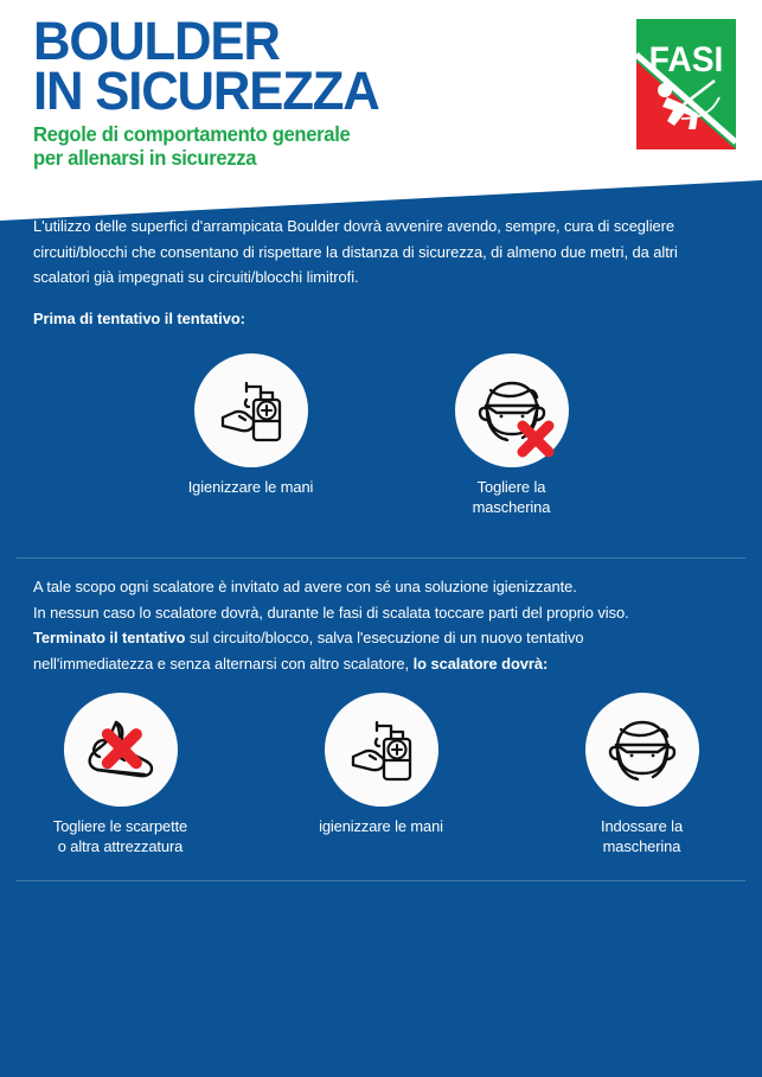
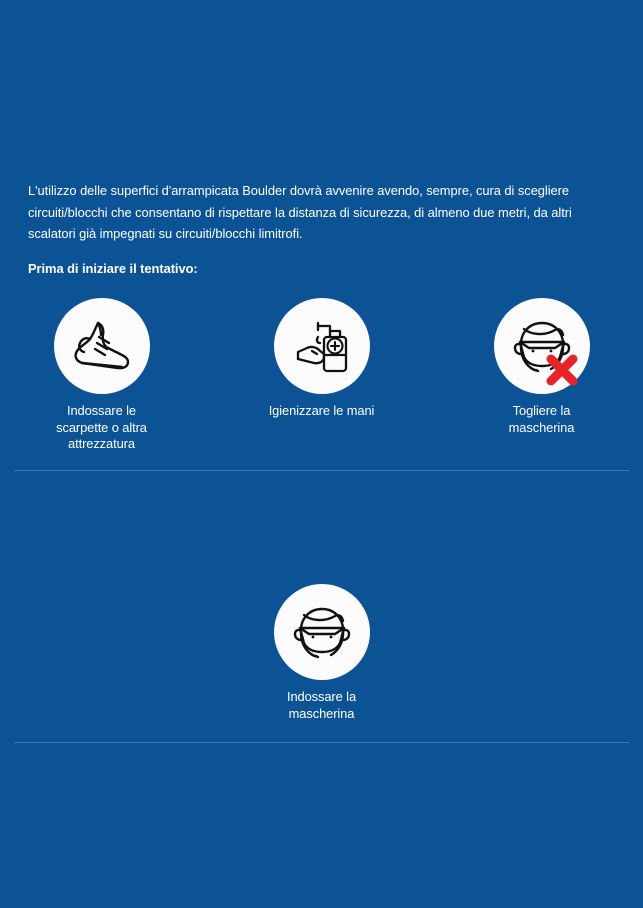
- BOULDER
- IN SICUREZZA
- Regole di comportamento generale
- per allenarsi in sicurezza
- FASI
  L'utilizzo delle superfici d'arrampicata Boulder dovrà avvenire avendo, sempre, cura di scegliere circuiti/blocchi che consentano di rispettare la distanza di sicurezza, di almeno due metri, da altri scalatori già impegnati su circuiti/blocchi limitrofi.
- Prima di tentativo il tentativo:
+ Prima di iniziare il tentativo:
+ Indossare le
+ scarpette o altra
+ attrezzatura
  Igienizzare le mani
  Togliere la
  mascherina
- A tale scopo ogni scalatore è invitato ad avere con sé una soluzione igienizzante.
- In nessun caso lo scalatore dovrà, durante le fasi di scalata toccare parti del proprio viso.
- Terminato il tentativo sul circuito/blocco, salva l'esecuzione di un nuovo tentativo
- nell'immediatezza e senza alternarsi con altro scalatore, lo scalatore dovrà:
- Togliere le scarpette
- o altra attrezzatura
- igienizzare le mani
  Indossare la
  mascherina
